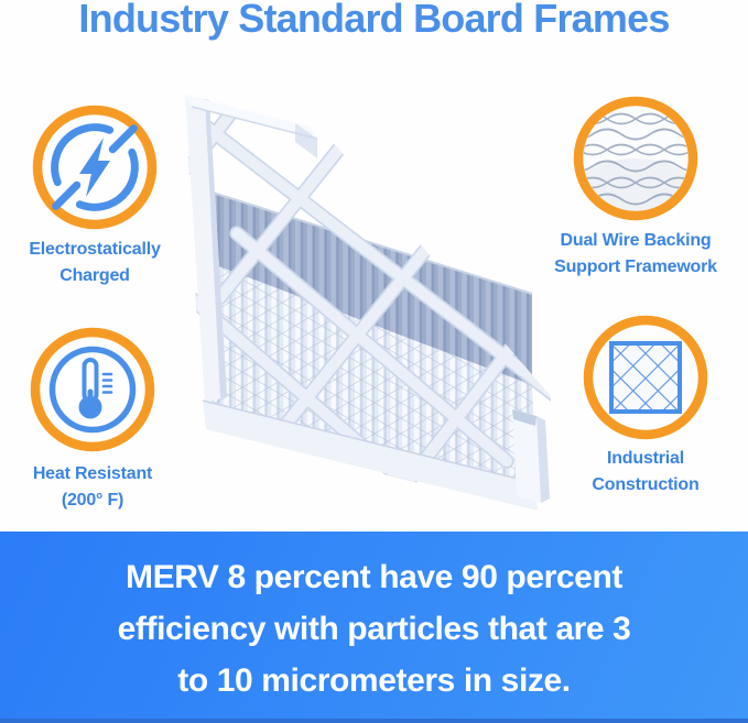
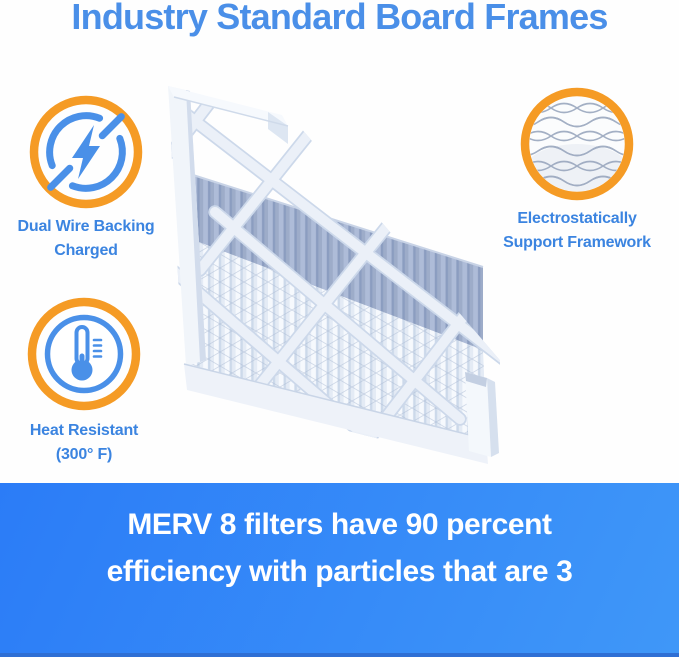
  Industry Standard Board Frames
- Electrostatically
+ Dual Wire Backing
  Charged
- Dual Wire Backing
+ Electrostatically
  Support Framework
  Heat Resistant
- (200° F)
+ (300° F)
- Industrial
- Construction
- MERV 8 percent have 90 percent
+ MERV 8 filters have 90 percent
  efficiency with particles that are 3
- to 10 micrometers in size.
